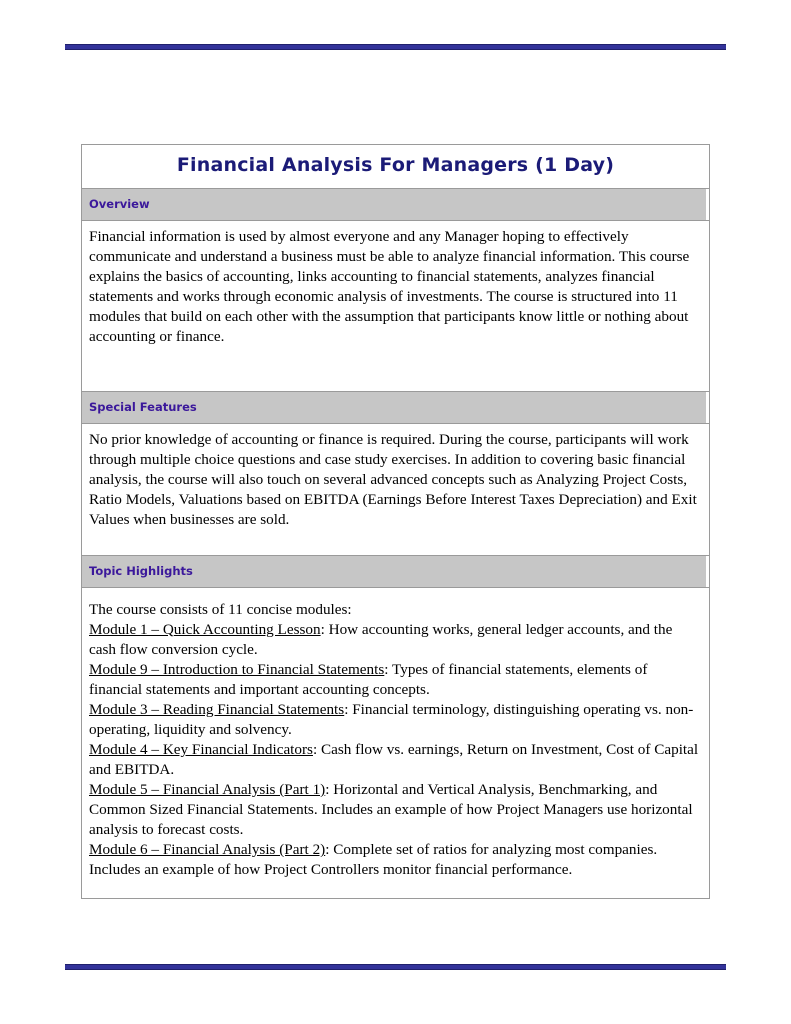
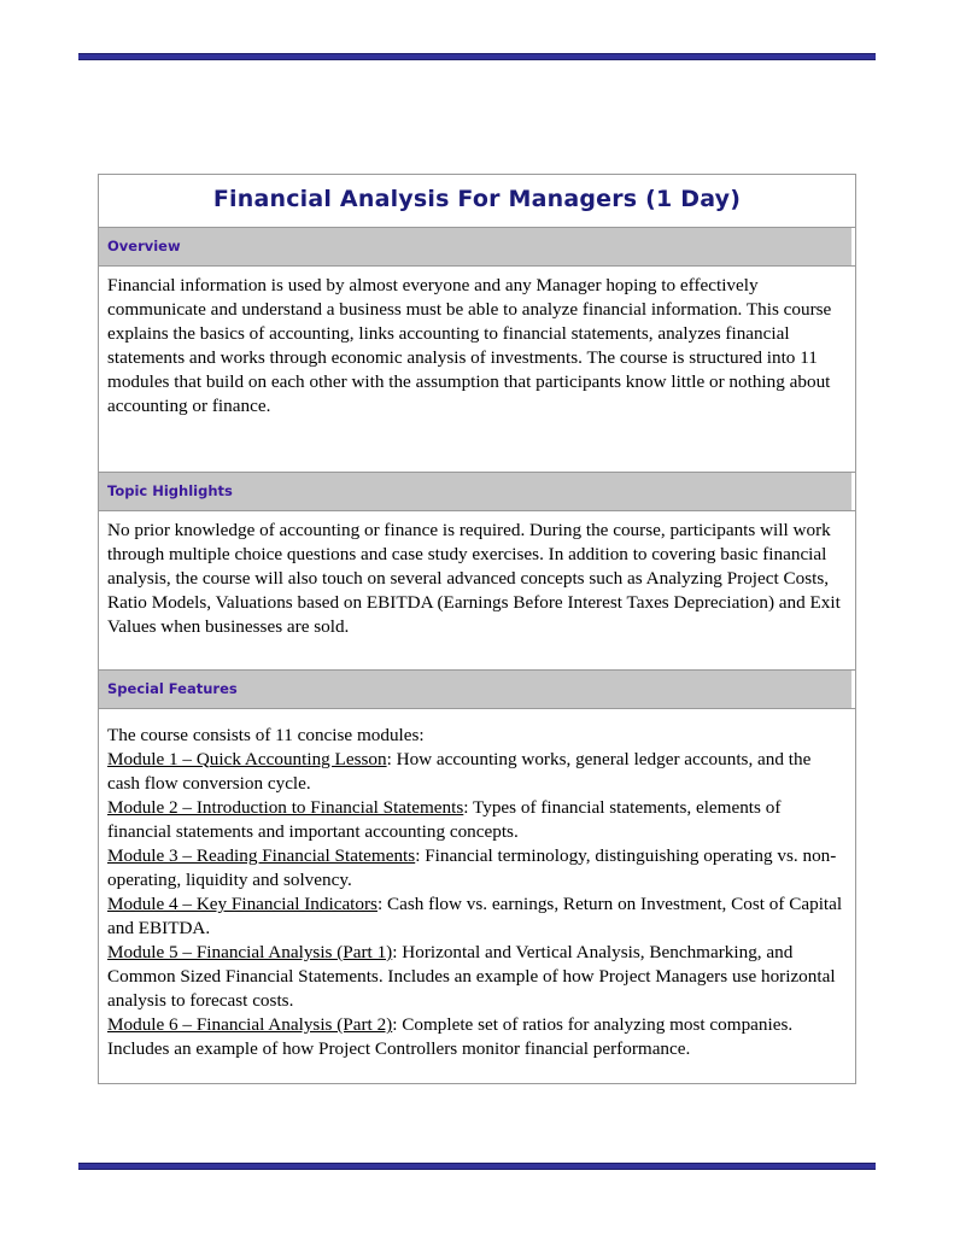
  Financial Analysis For Managers (1 Day)
  Overview
  Financial information is used by almost everyone and any Manager hoping to effectively communicate and understand a business must be able to analyze financial information. This course explains the basics of accounting, links accounting to financial statements, analyzes financial statements and works through economic analysis of investments. The course is structured into 11 modules that build on each other with the assumption that participants know little or nothing about accounting or finance.
- Special Features
+ Topic Highlights
  No prior knowledge of accounting or finance is required. During the course, participants will work through multiple choice questions and case study exercises. In addition to covering basic financial analysis, the course will also touch on several advanced concepts such as Analyzing Project Costs, Ratio Models, Valuations based on EBITDA (Earnings Before Interest Taxes Depreciation) and Exit Values when businesses are sold.
- Topic Highlights
+ Special Features
- The course consists of 11 concise modules: Module 1 – Quick Accounting Lesson: How accounting works, general ledger accounts, and the cash flow conversion cycle. Module 9 – Introduction to Financial Statements: Types of financial statements, elements of financial statements and important accounting concepts. Module 3 – Reading Financial Statements: Financial terminology, distinguishing operating vs. non-operating, liquidity and solvency. Module 4 – Key Financial Indicators: Cash flow vs. earnings, Return on Investment, Cost of Capital and EBITDA. Module 5 – Financial Analysis (Part 1): Horizontal and Vertical Analysis, Benchmarking, and Common Sized Financial Statements. Includes an example of how Project Managers use horizontal analysis to forecast costs. Module 6 – Financial Analysis (Part 2): Complete set of ratios for analyzing most companies. Includes an example of how Project Controllers monitor financial performance.
+ The course consists of 11 concise modules: Module 1 – Quick Accounting Lesson: How accounting works, general ledger accounts, and the cash flow conversion cycle. Module 2 – Introduction to Financial Statements: Types of financial statements, elements of financial statements and important accounting concepts. Module 3 – Reading Financial Statements: Financial terminology, distinguishing operating vs. non-operating, liquidity and solvency. Module 4 – Key Financial Indicators: Cash flow vs. earnings, Return on Investment, Cost of Capital and EBITDA. Module 5 – Financial Analysis (Part 1): Horizontal and Vertical Analysis, Benchmarking, and Common Sized Financial Statements. Includes an example of how Project Managers use horizontal analysis to forecast costs. Module 6 – Financial Analysis (Part 2): Complete set of ratios for analyzing most companies. Includes an example of how Project Controllers monitor financial performance.
